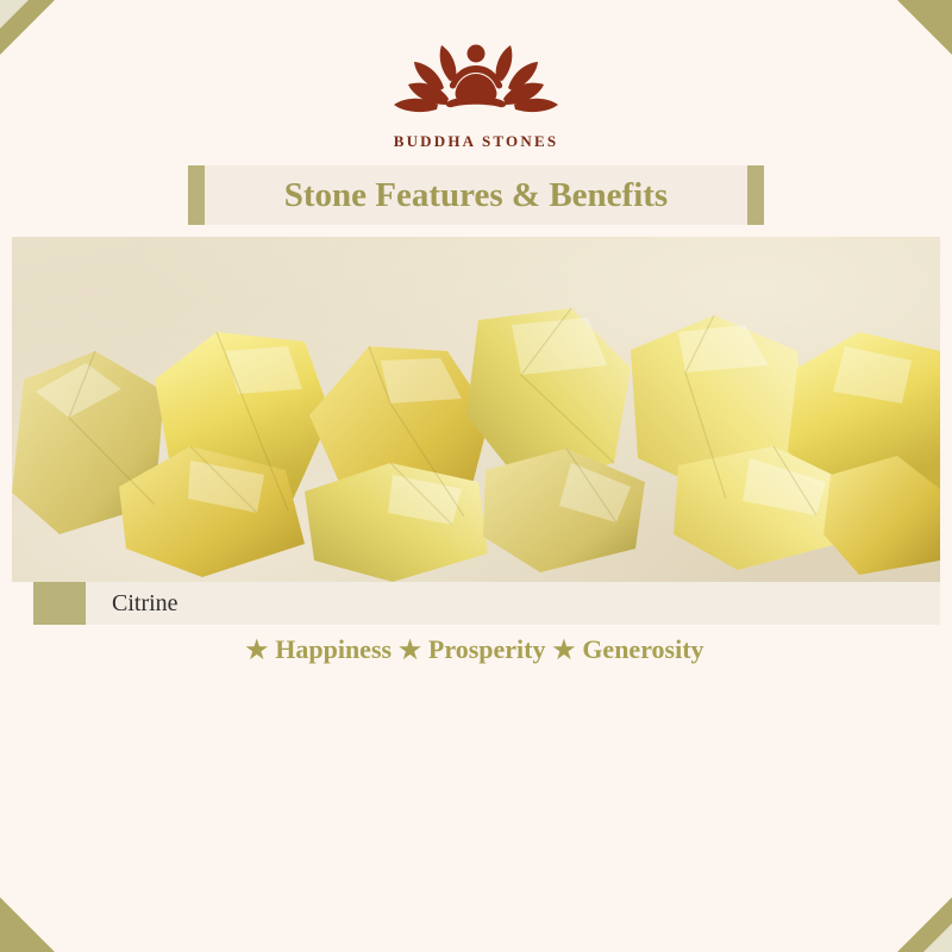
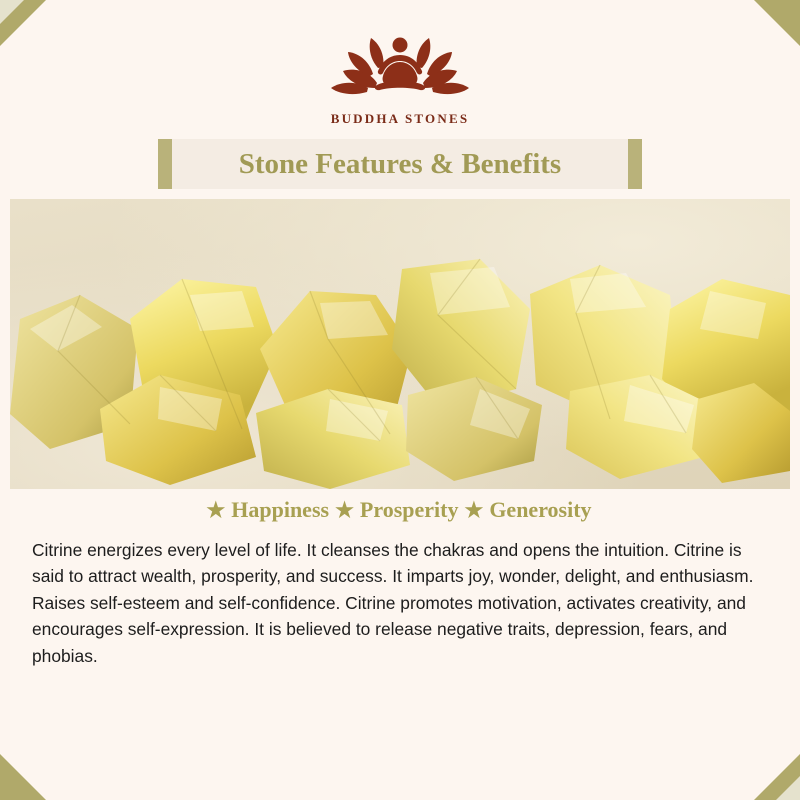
  BUDDHA STONES
  Stone Features & Benefits
- Citrine
  ★ Happiness ★ Prosperity ★ Generosity
+ Citrine energizes every level of life. It cleanses the chakras and opens the intuition. Citrine is said to attract wealth, prosperity, and success. It imparts joy, wonder, delight, and enthusiasm. Raises self-esteem and self-confidence. Citrine promotes motivation, activates creativity, and encourages self-expression. It is believed to release negative traits, depression, fears, and phobias.
